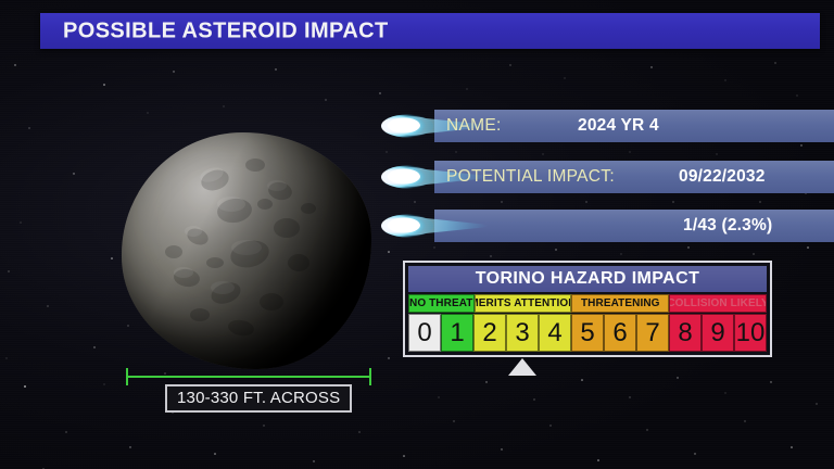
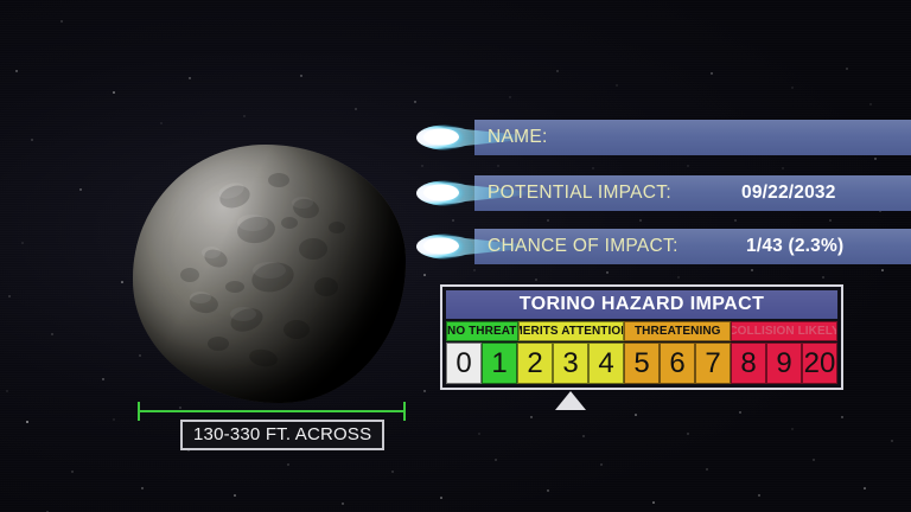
- POSSIBLE ASTEROID IMPACT
  130-330 FT. ACROSS
  NAME:
- 2024 YR 4
  POTENTIAL IMPACT:
  09/22/2032
+ CHANCE OF IMPACT:
  1/43 (2.3%)
  TORINO HAZARD IMPACT
  NO THREAT
  MERITS ATTENTIO
  THREATENING
  COLLISION LIKELY
  0
  1
  2
  3
  4
  5
  6
  7
  8
  9
- 10
+ 20
